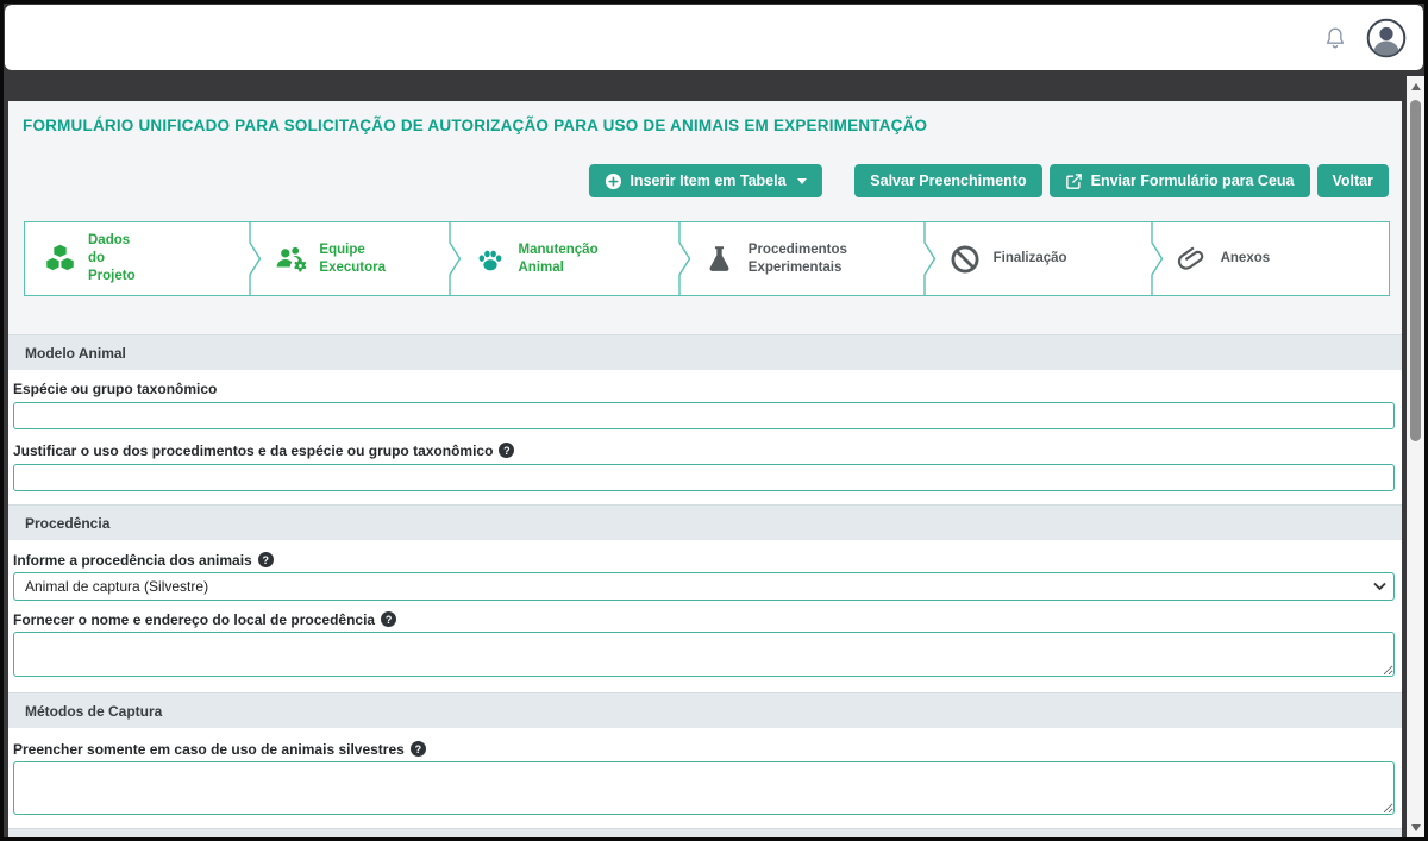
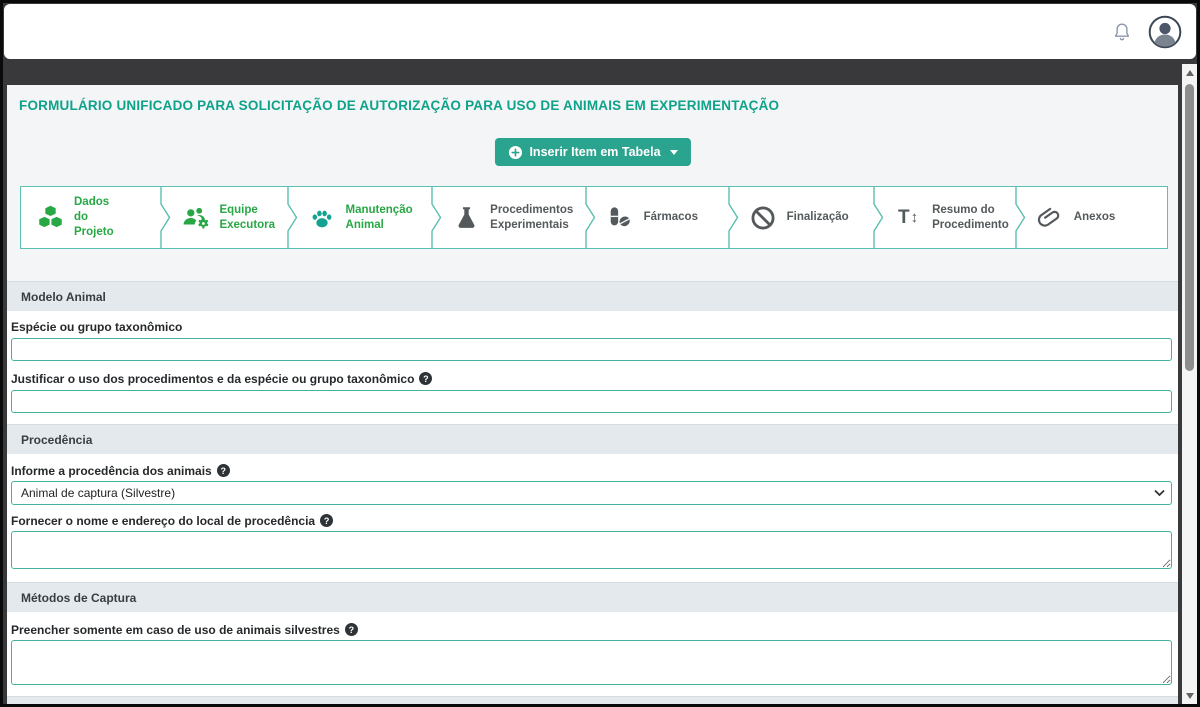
  FORMULÁRIO UNIFICADO PARA SOLICITAÇÃO DE AUTORIZAÇÃO PARA USO DE ANIMAIS EM EXPERIMENTAÇÃO
  Inserir Item em Tabela
- Salvar Preenchimento
- Enviar Formulário para Ceua
- Voltar
  Dados do Projeto
  Equipe Executora
  Manutenção Animal
  Procedimentos Experimentais
+ Fármacos
  Finalização
+ T
+ ↕
+ Resumo do Procedimento
  Anexos
  Modelo Animal
  Espécie ou grupo taxonômico
  Justificar o uso dos procedimentos e da espécie ou grupo taxonômico
  ?
  Procedência
  Informe a procedência dos animais
  ?
  Animal de captura (Silvestre)
  Fornecer o nome e endereço do local de procedência
  ?
  Métodos de Captura
  Preencher somente em caso de uso de animais silvestres
  ?
